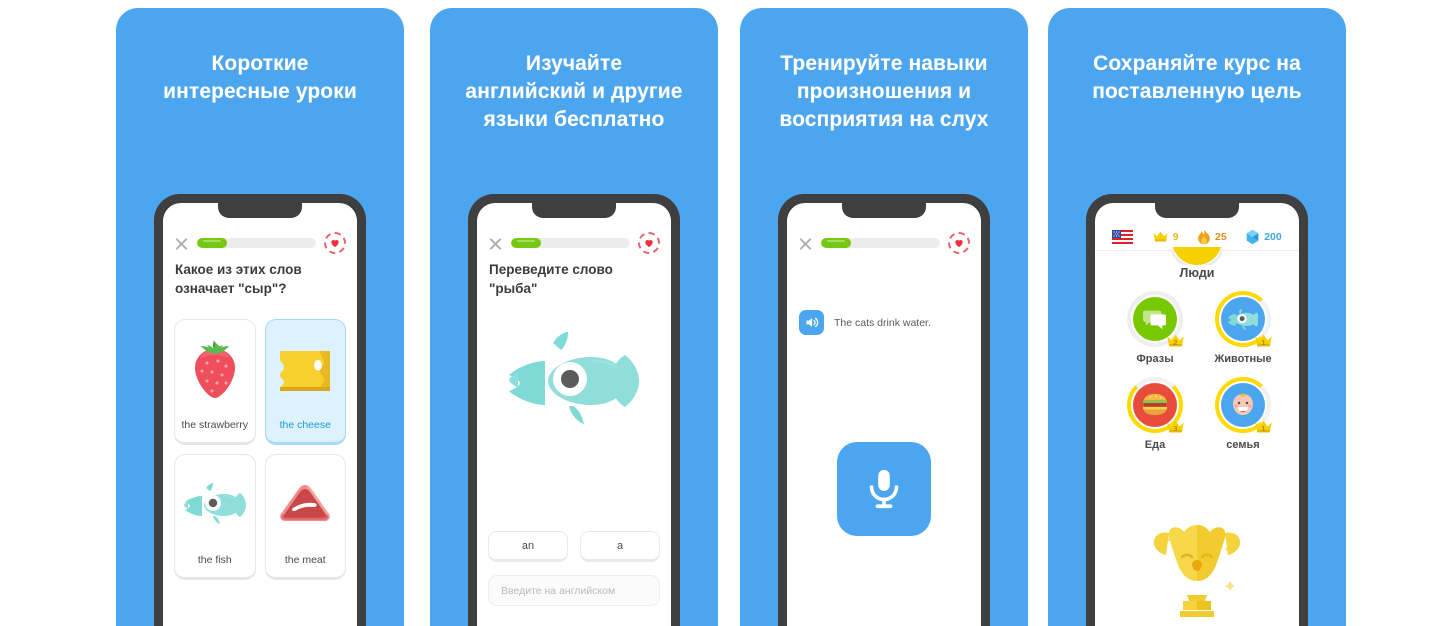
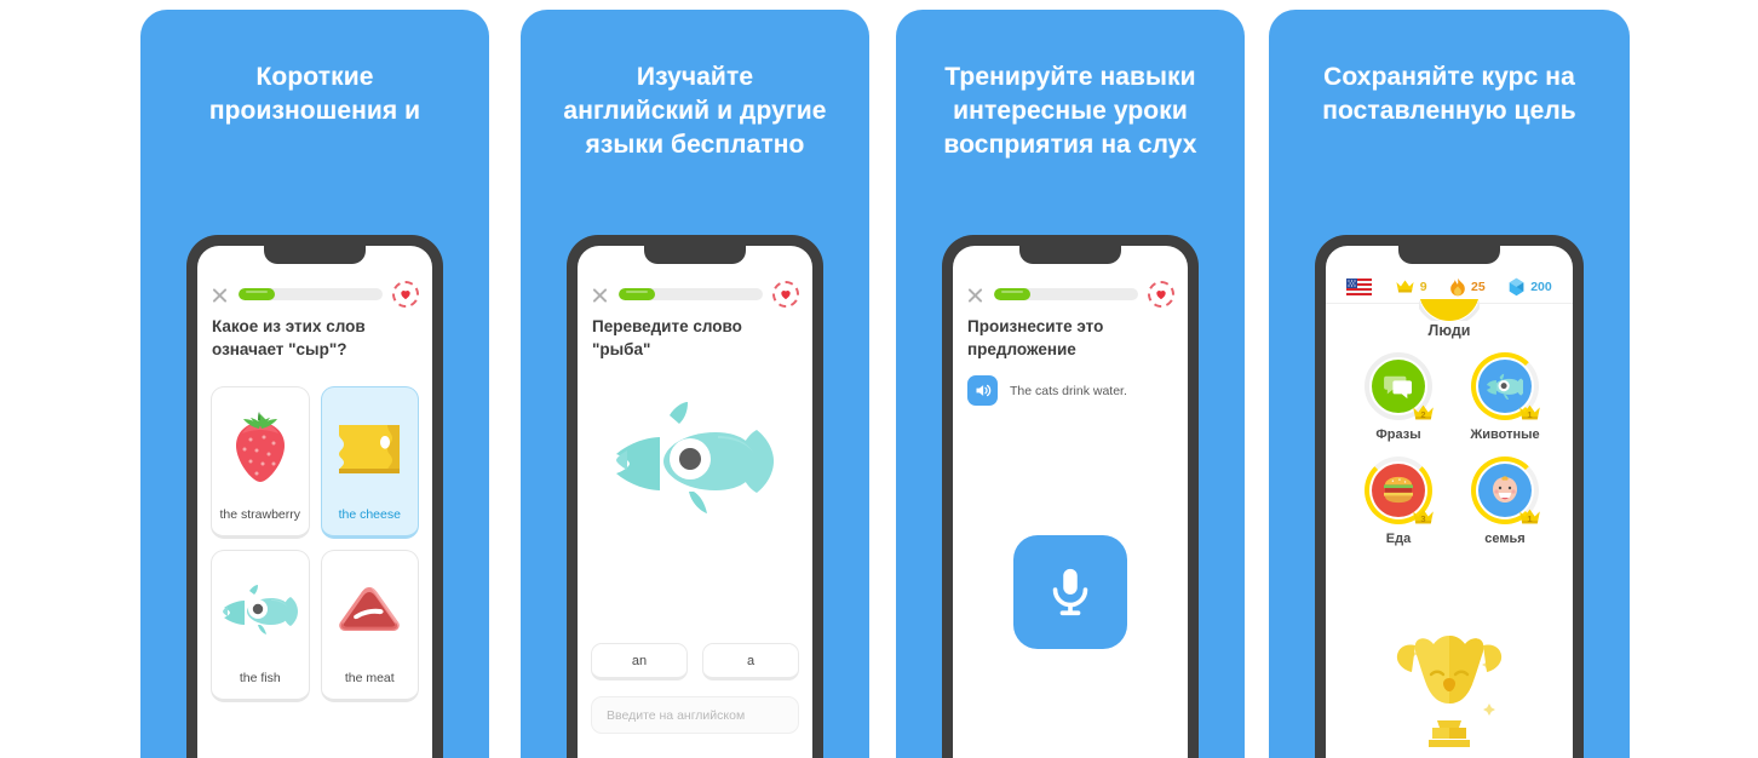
  Короткие
- интересные уроки
+ произношения и
  Какое из этих слов
  означает "сыр"?
  the strawberry
  the cheese
  the fish
  the meat
  Изучайте
  английский и другие
  языки бесплатно
  Переведите слово "рыба"
  an
  a
  Введите на английском
  Тренируйте навыки
- произношения и
+ интересные уроки
  восприятия на слух
+ Произнесите это
+ предложение
  The cats drink water.
  Сохраняйте курс на
  поставленную цель
  9
  25
  200
  Люди
  2
  Фразы
  1
  Животные
  3
  Еда
  1
  семья
